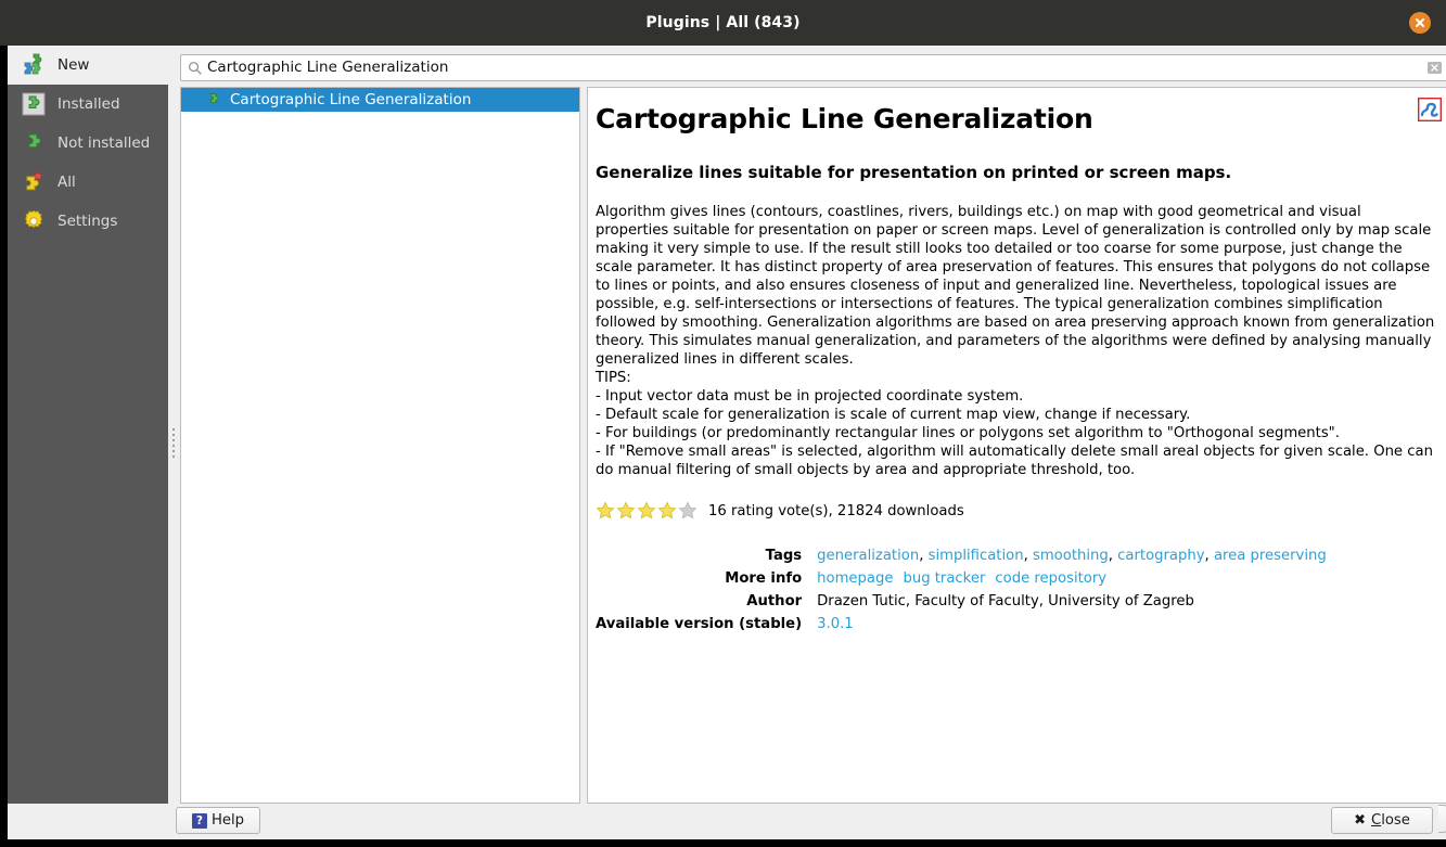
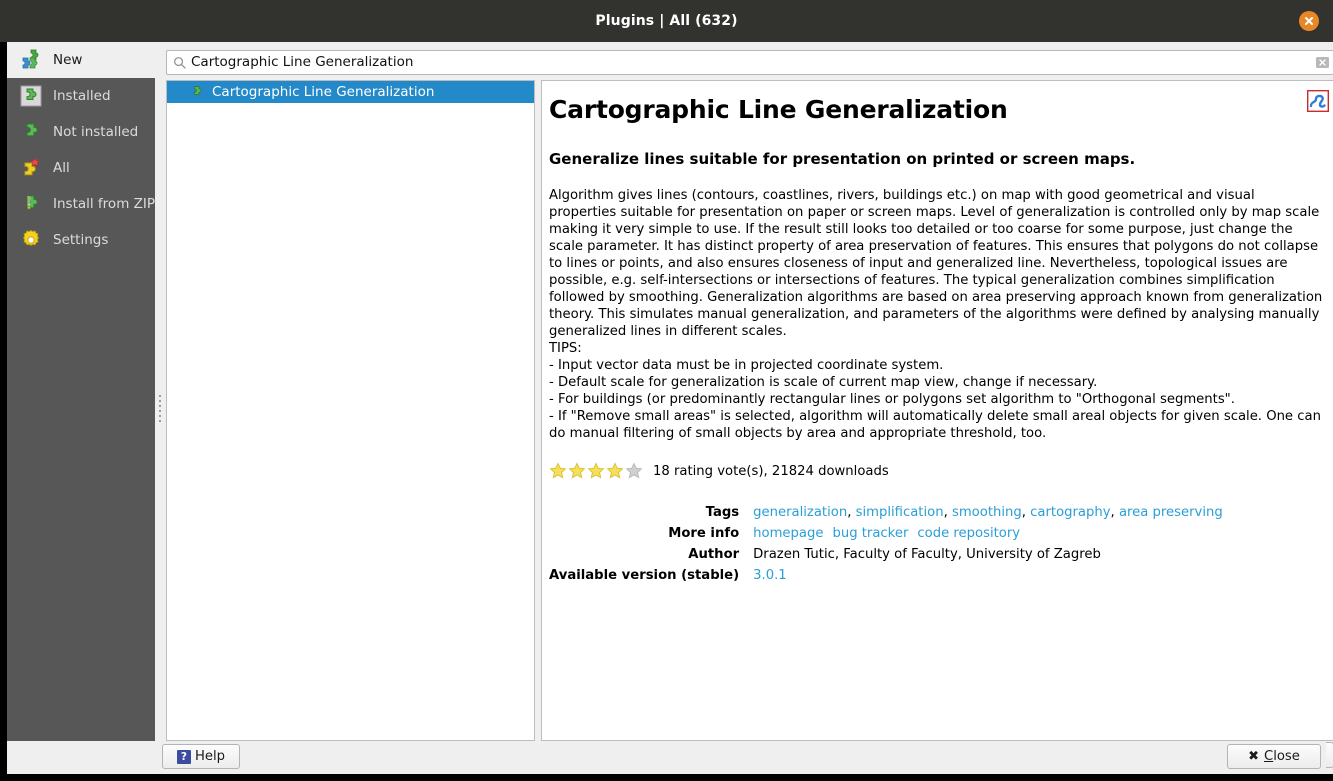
- Plugins | All (843)
+ Plugins | All (632)
  New
  Installed
  Not installed
  All
+ Install from ZIP
  Settings
  Cartographic Line Generalization
  Cartographic Line Generalization
  Cartographic Line Generalization
  Generalize lines suitable for presentation on printed or screen maps.
  Algorithm gives lines (contours, coastlines, rivers, buildings etc.) on map with good geometrical and visual properties suitable for presentation on paper or screen maps. Level of generalization is controlled only by map scale making it very simple to use. If the result still looks too detailed or too coarse for some purpose, just change the scale parameter. It has distinct property of area preservation of features. This ensures that polygons do not collapse to lines or points, and also ensures closeness of input and generalized line. Nevertheless, topological issues are possible, e.g. self-intersections or intersections of features. The typical generalization combines simplification followed by smoothing. Generalization algorithms are based on area preserving approach known from generalization theory. This simulates manual generalization, and parameters of the algorithms were defined by analysing manually generalized lines in different scales.
  TIPS:
  - Input vector data must be in projected coordinate system.
  - Default scale for generalization is scale of current map view, change if necessary.
  - For buildings (or predominantly rectangular lines or polygons set algorithm to "Orthogonal segments".
  - If "Remove small areas" is selected, algorithm will automatically delete small areal objects for given scale. One can do manual filtering of small objects by area and appropriate threshold, too.
- 16 rating vote(s), 21824 downloads
+ 18 rating vote(s), 21824 downloads
  Tags	generalization, simplification, smoothing, cartography, area preserving
  More info	homepage bug tracker code repository
  Author	Drazen Tutic, Faculty of Faculty, University of Zagreb
  Available version (stable)	3.0.1
  ?
  Help
  ✖
  Close
